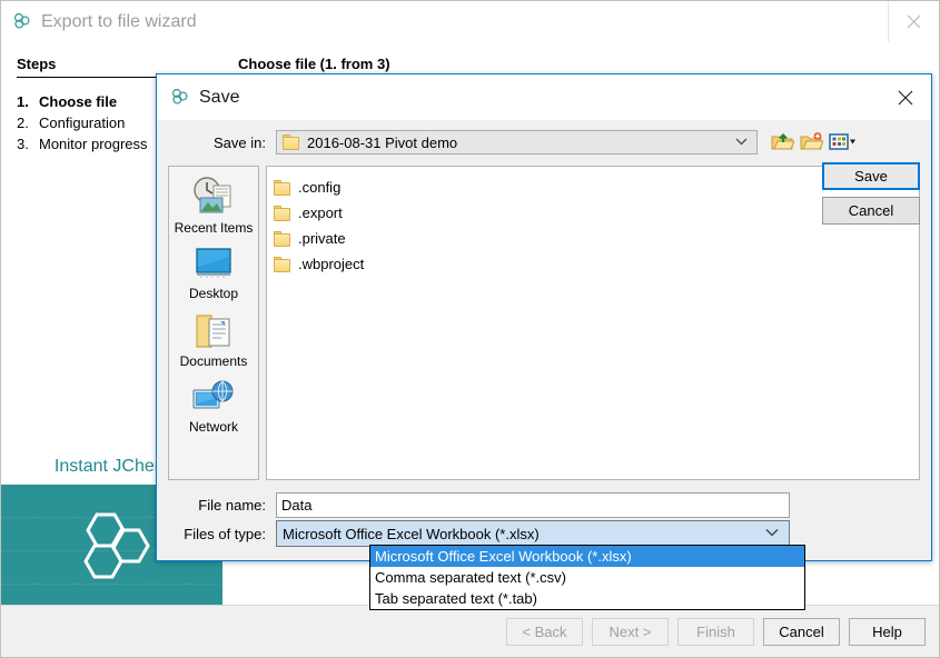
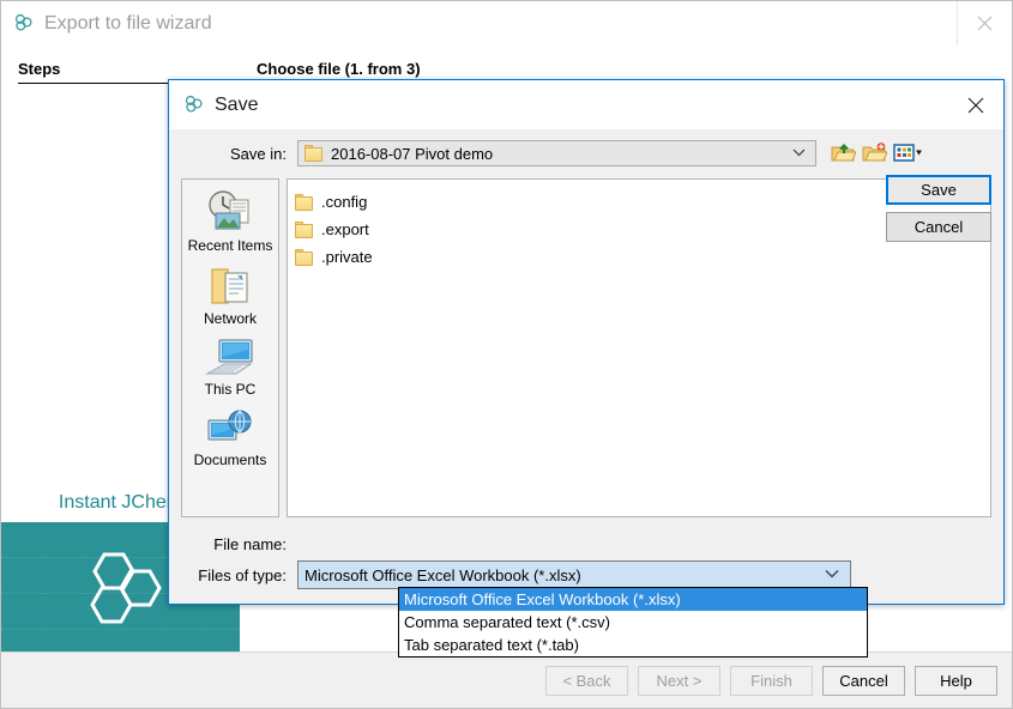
  Export to file wizard
  Steps
- 1.
- Choose file
- 2.
- Configuration
- 3.
- Monitor progress
  Instant JChe
  Choose file (1. from 3)
  < Back
  Next >
  Finish
  Cancel
  Help
  Save
  Save in:
- 2016-08-31 Pivot demo
+ 2016-08-07 Pivot demo
  Recent Items
- Desktop
- Documents
+ Network
+ This PC
- Network
+ Documents
  .config
  .export
  .private
- .wbproject
  File name:
- Data
  Files of type:
  Microsoft Office Excel Workbook (*.xlsx)
  Save
  Cancel
  Microsoft Office Excel Workbook (*.xlsx)
  Comma separated text (*.csv)
  Tab separated text (*.tab)
